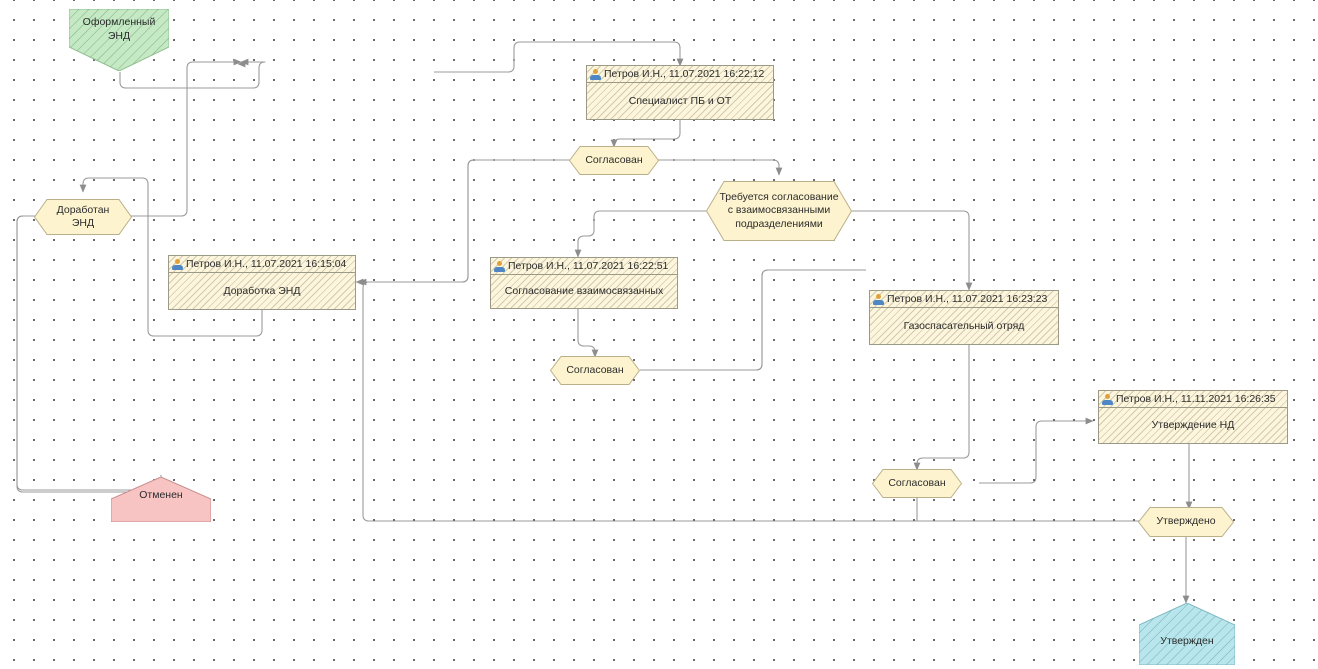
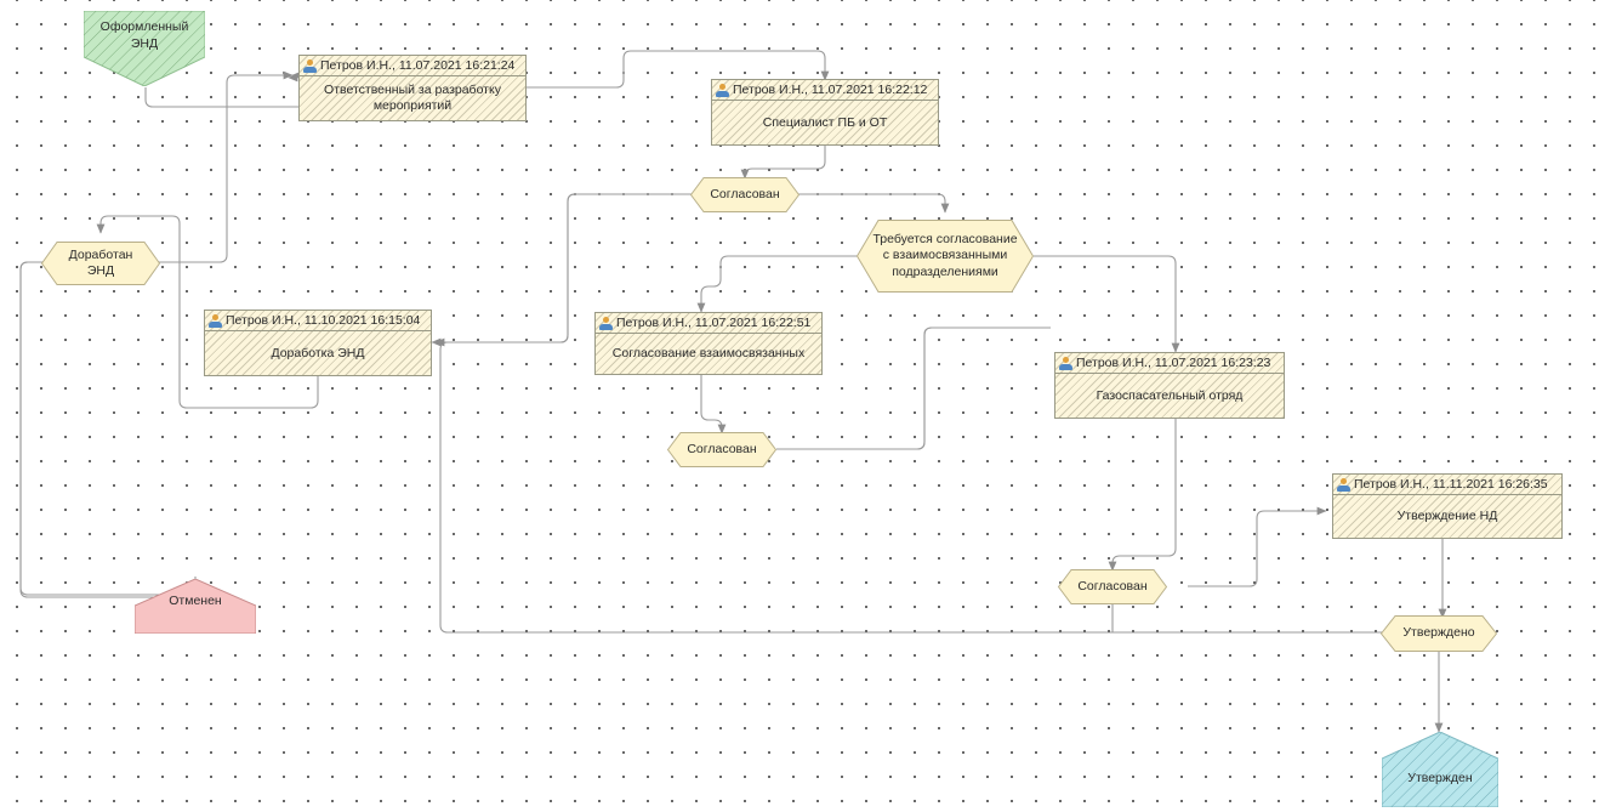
  Оформленный
  ЭНД
+ Петров И.Н., 11.07.2021 16:21:24
+ Ответственный за разработку мероприятий
  Петров И.Н., 11.07.2021 16:22:12
  Специалист ПБ и ОТ
  Согласован
  Требуется согласование
  с взаимосвязанными
  подразделениями
  Доработан
  ЭНД
- Петров И.Н., 11.07.2021 16:15:04
+ Петров И.Н., 11.10.2021 16:15:04
  Доработка ЭНД
  Петров И.Н., 11.07.2021 16:22:51
  Согласование взаимосвязанных
  Согласован
  Петров И.Н., 11.07.2021 16:23:23
  Газоспасательный отряд
  Согласован
  Петров И.Н., 11.11.2021 16:26:35
  Утверждение НД
  Утверждено
  Отменен
  Утвержден
